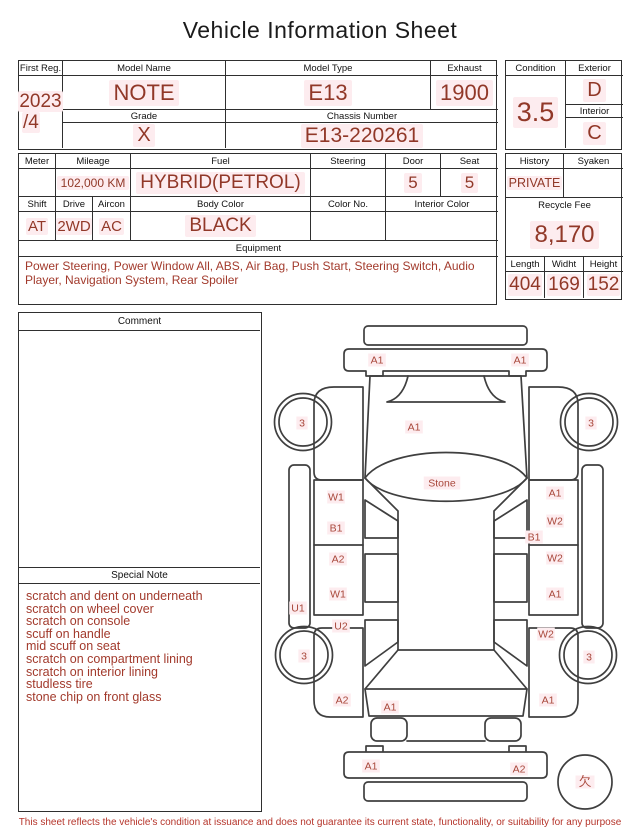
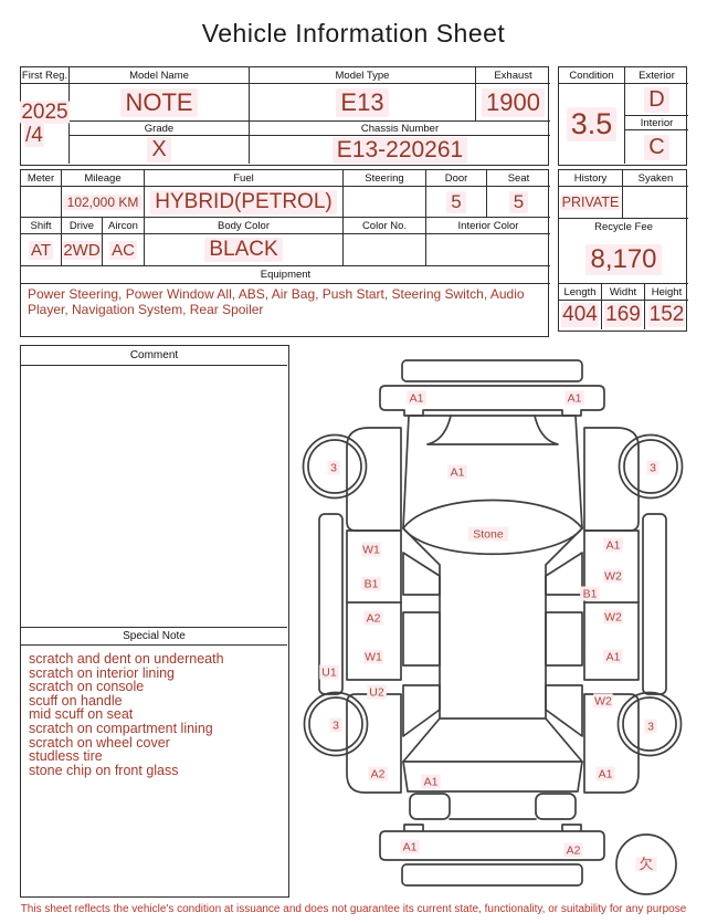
  Vehicle Information Sheet
  First Reg.
- 2023
+ 2025
  /4
  Model Name
  NOTE
  Model Type
  E13
  Exhaust
  1900
  Grade
  X
  Chassis Number
  E13-220261
  Condition
  3.5
  Exterior
  D
  Interior
  C
  Meter
  Mileage
  102,000 KM
  Fuel
  HYBRID(PETROL)
  Steering
  Door
  5
  Seat
  5
  Shift
  AT
  Drive
  2WD
  Aircon
  AC
  Body Color
  BLACK
  Color No.
  Interior Color
  Equipment
  Power Steering, Power Window All, ABS, Air Bag, Push Start, Steering Switch, Audio Player, Navigation System, Rear Spoiler
  History
  PRIVATE
  Syaken
  Recycle Fee
  8,170
  Length
  404
  Widht
  169
  Height
  152
  Comment
  Special Note
  scratch and dent on underneath
- scratch on wheel cover
+ scratch on interior lining
  scratch on console
  scuff on handle
  mid scuff on seat
  scratch on compartment lining
- scratch on interior lining
+ scratch on wheel cover
  studless tire
  stone chip on front glass
  A1
  A1
  A1
  Stone
  3
  3
  W1
  B1
  A2
  W1
  U1
  U2
  3
  A2
  A1
  W2
  B1
  W2
  A1
  W2
  3
  A1
  A1
  A1
  A2
  欠
  This sheet reflects the vehicle's condition at issuance and does not guarantee its current state, functionality, or suitability for any purpose
